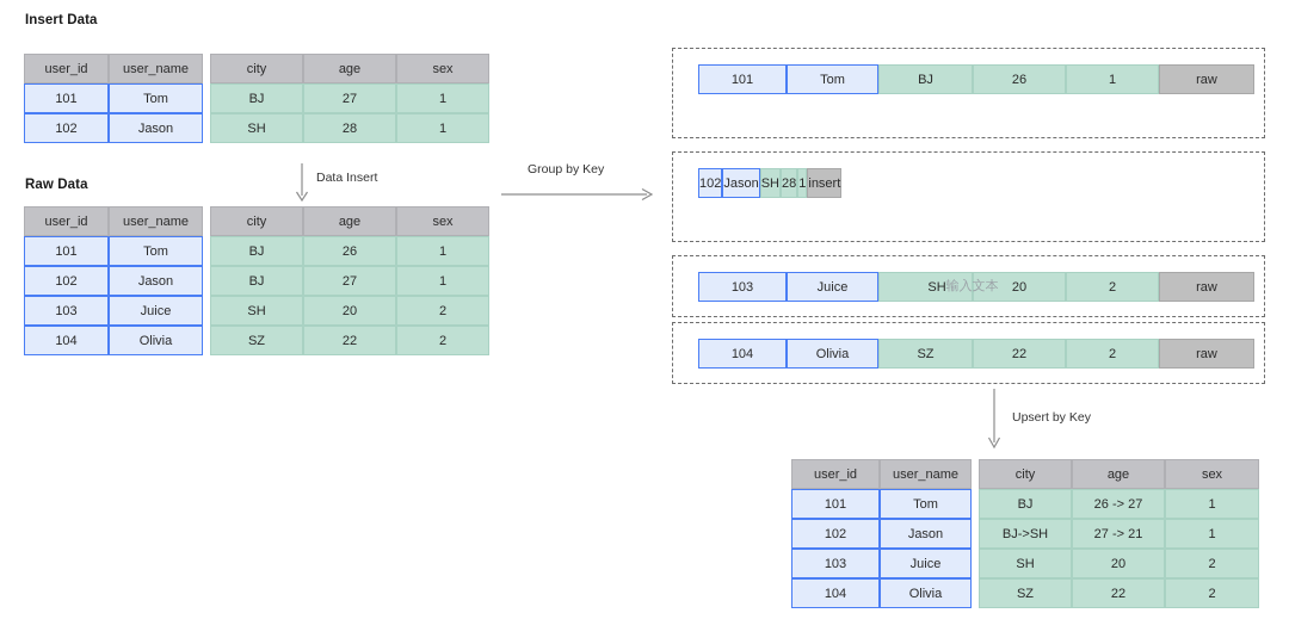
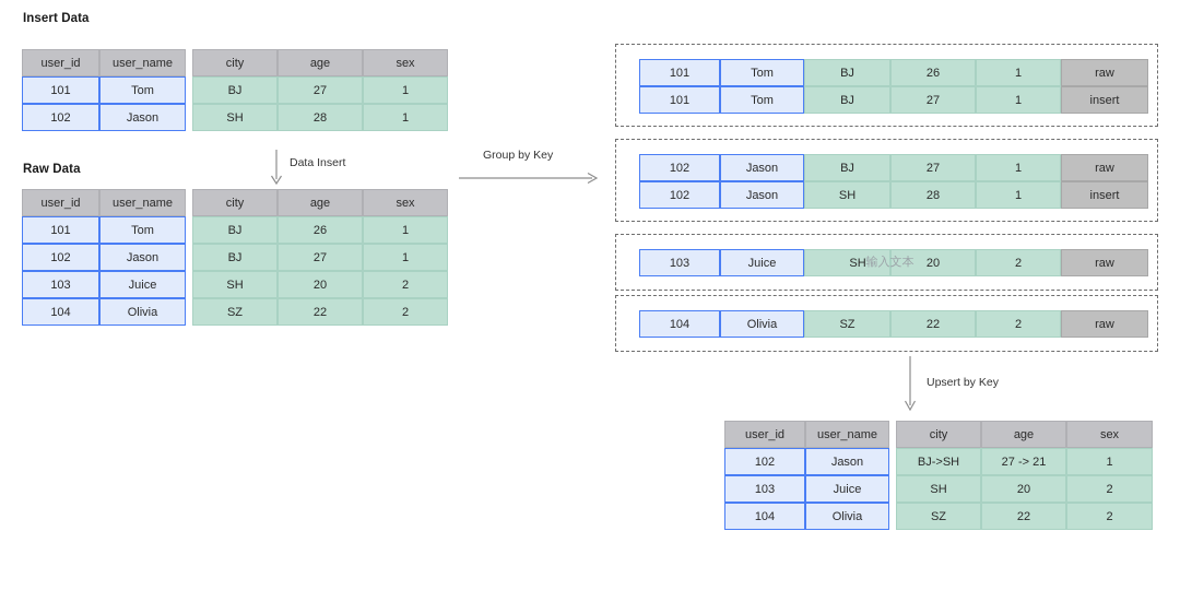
  Insert Data
  user_id	user_name		city	age	sex
  101	Tom		BJ	27	1
  102	Jason		SH	28	1
  Raw Data
  user_id	user_name		city	age	sex
  101	Tom		BJ	26	1
  102	Jason		BJ	27	1
  103	Juice		SH	20	2
  104	Olivia		SZ	22	2
  Data Insert
  Group by Key
  101	Tom	BJ	26	1	raw
+ 101	Tom	BJ	27	1	insert
+ 102	Jason	BJ	27	1	raw
  102	Jason	SH	28	1	insert
  103	Juice	SH输入文本	20	2	raw
  104	Olivia	SZ	22	2	raw
  Upsert by Key
  user_id	user_name		city	age	sex
- 101	Tom		BJ	26 -> 27	1
  102	Jason		BJ->SH	27 -> 21	1
  103	Juice		SH	20	2
  104	Olivia		SZ	22	2
